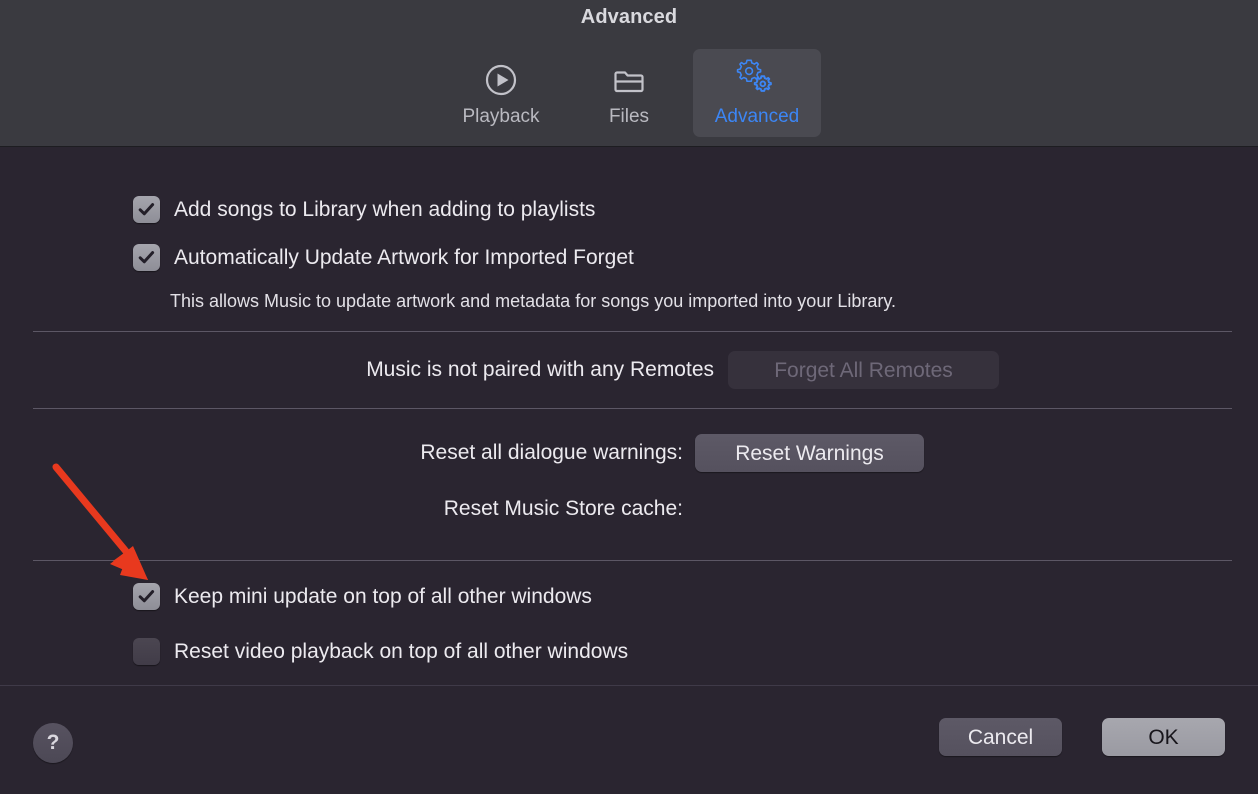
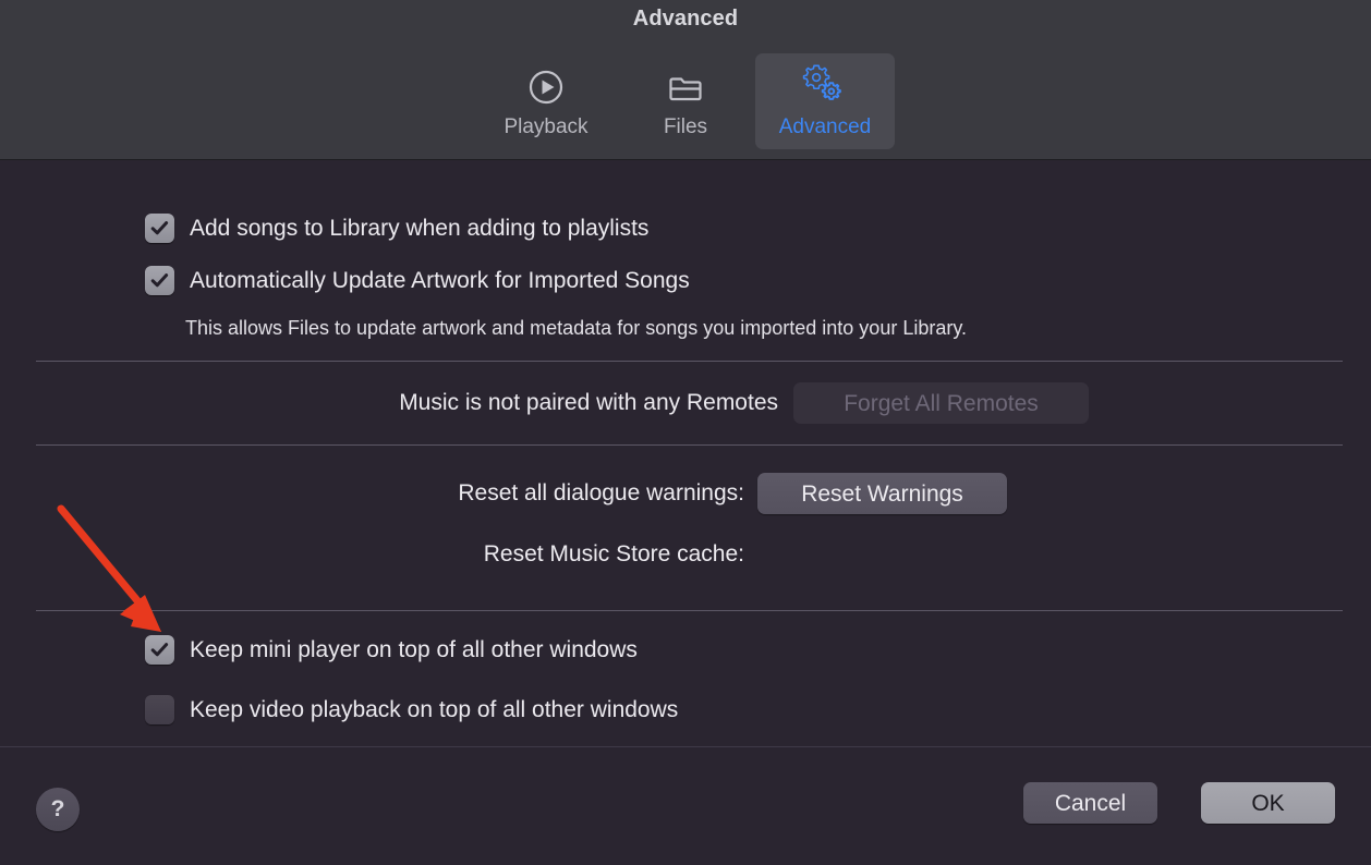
  Advanced
  Playback
  Files
  Advanced
  Add songs to Library when adding to playlists
- Automatically Update Artwork for Imported Forget
+ Automatically Update Artwork for Imported Songs
- This allows Music to update artwork and metadata for songs you imported into your Library.
+ This allows Files to update artwork and metadata for songs you imported into your Library.
  Music is not paired with any Remotes
  Forget All Remotes
  Reset all dialogue warnings:
  Reset Warnings
  Reset Music Store cache:
- Keep mini update on top of all other windows
+ Keep mini player on top of all other windows
- Reset video playback on top of all other windows
+ Keep video playback on top of all other windows
  ?
  Cancel
  OK
